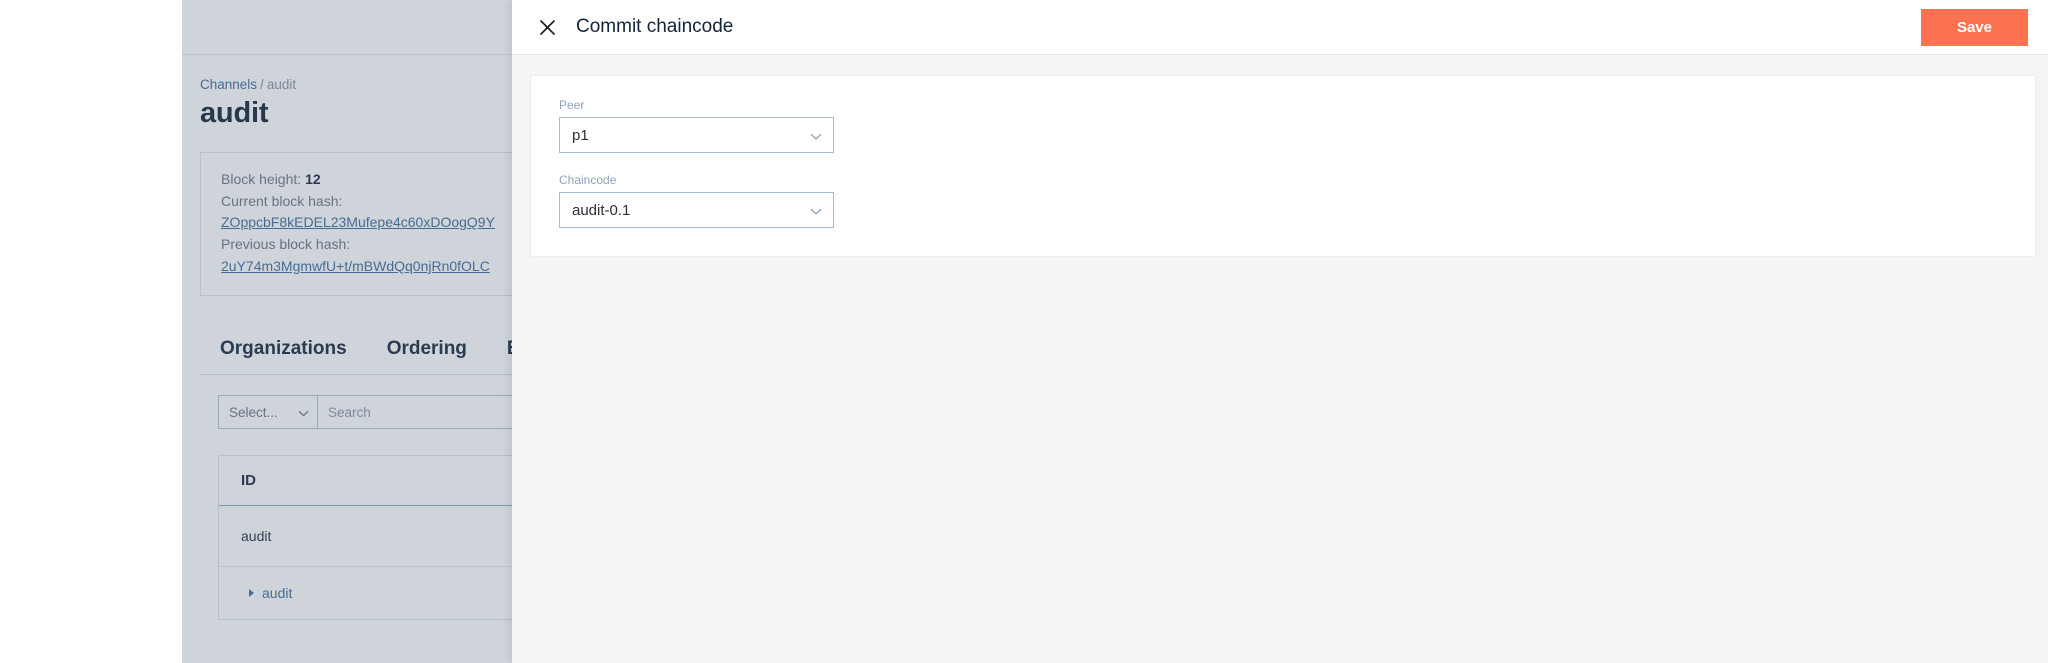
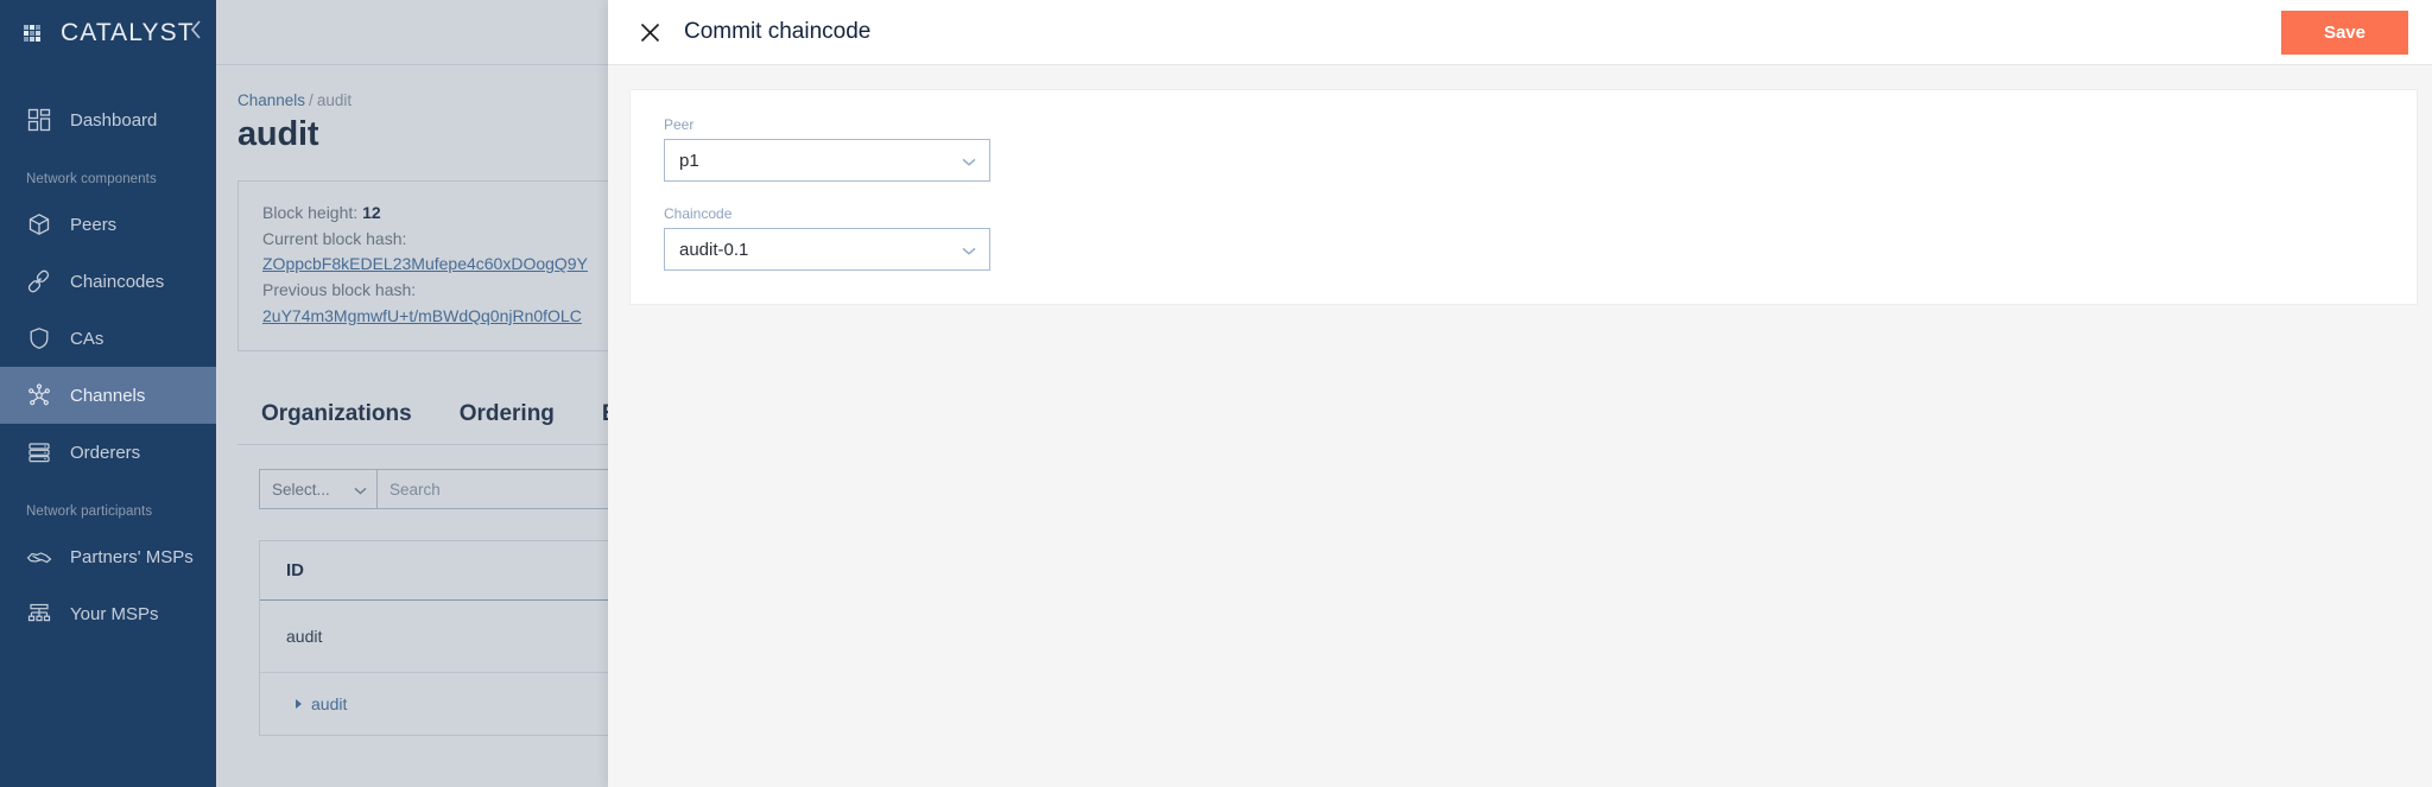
+ CATALYST
+ Dashboard
+ Network components
+ Peers
+ Chaincodes
+ CAs
+ Channels
+ Orderers
+ Network participants
+ Partners' MSPs
+ Your MSPs
  Channels / audit
  audit
  Block height: 12
  Current block hash:
  ZOppcbF8kEDEL23Mufepe4c60xDOogQ9Y
  Previous block hash:
  2uY74m3MgmwfU+t/mBWdQq0njRn0fOLC
  Organizations
  Ordering
  Select...
  Search
  ID
  audit
  audit
  Commit chaincode
  Save
  Peer
  p1
  Chaincode
  audit-0.1
